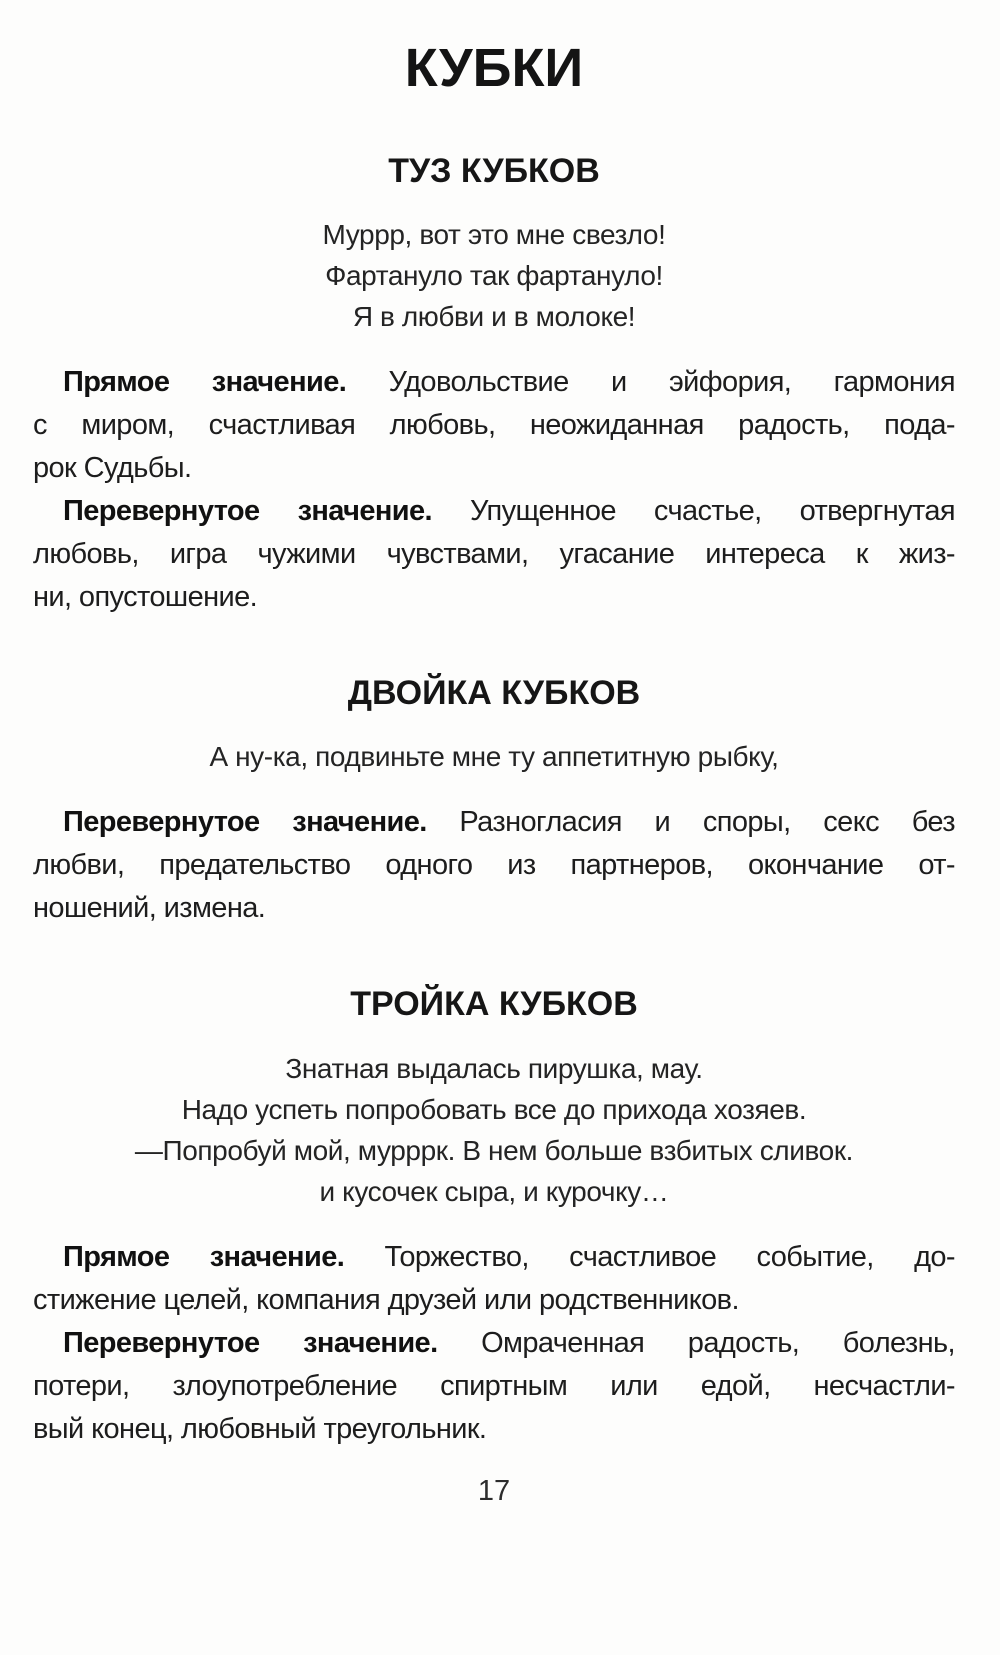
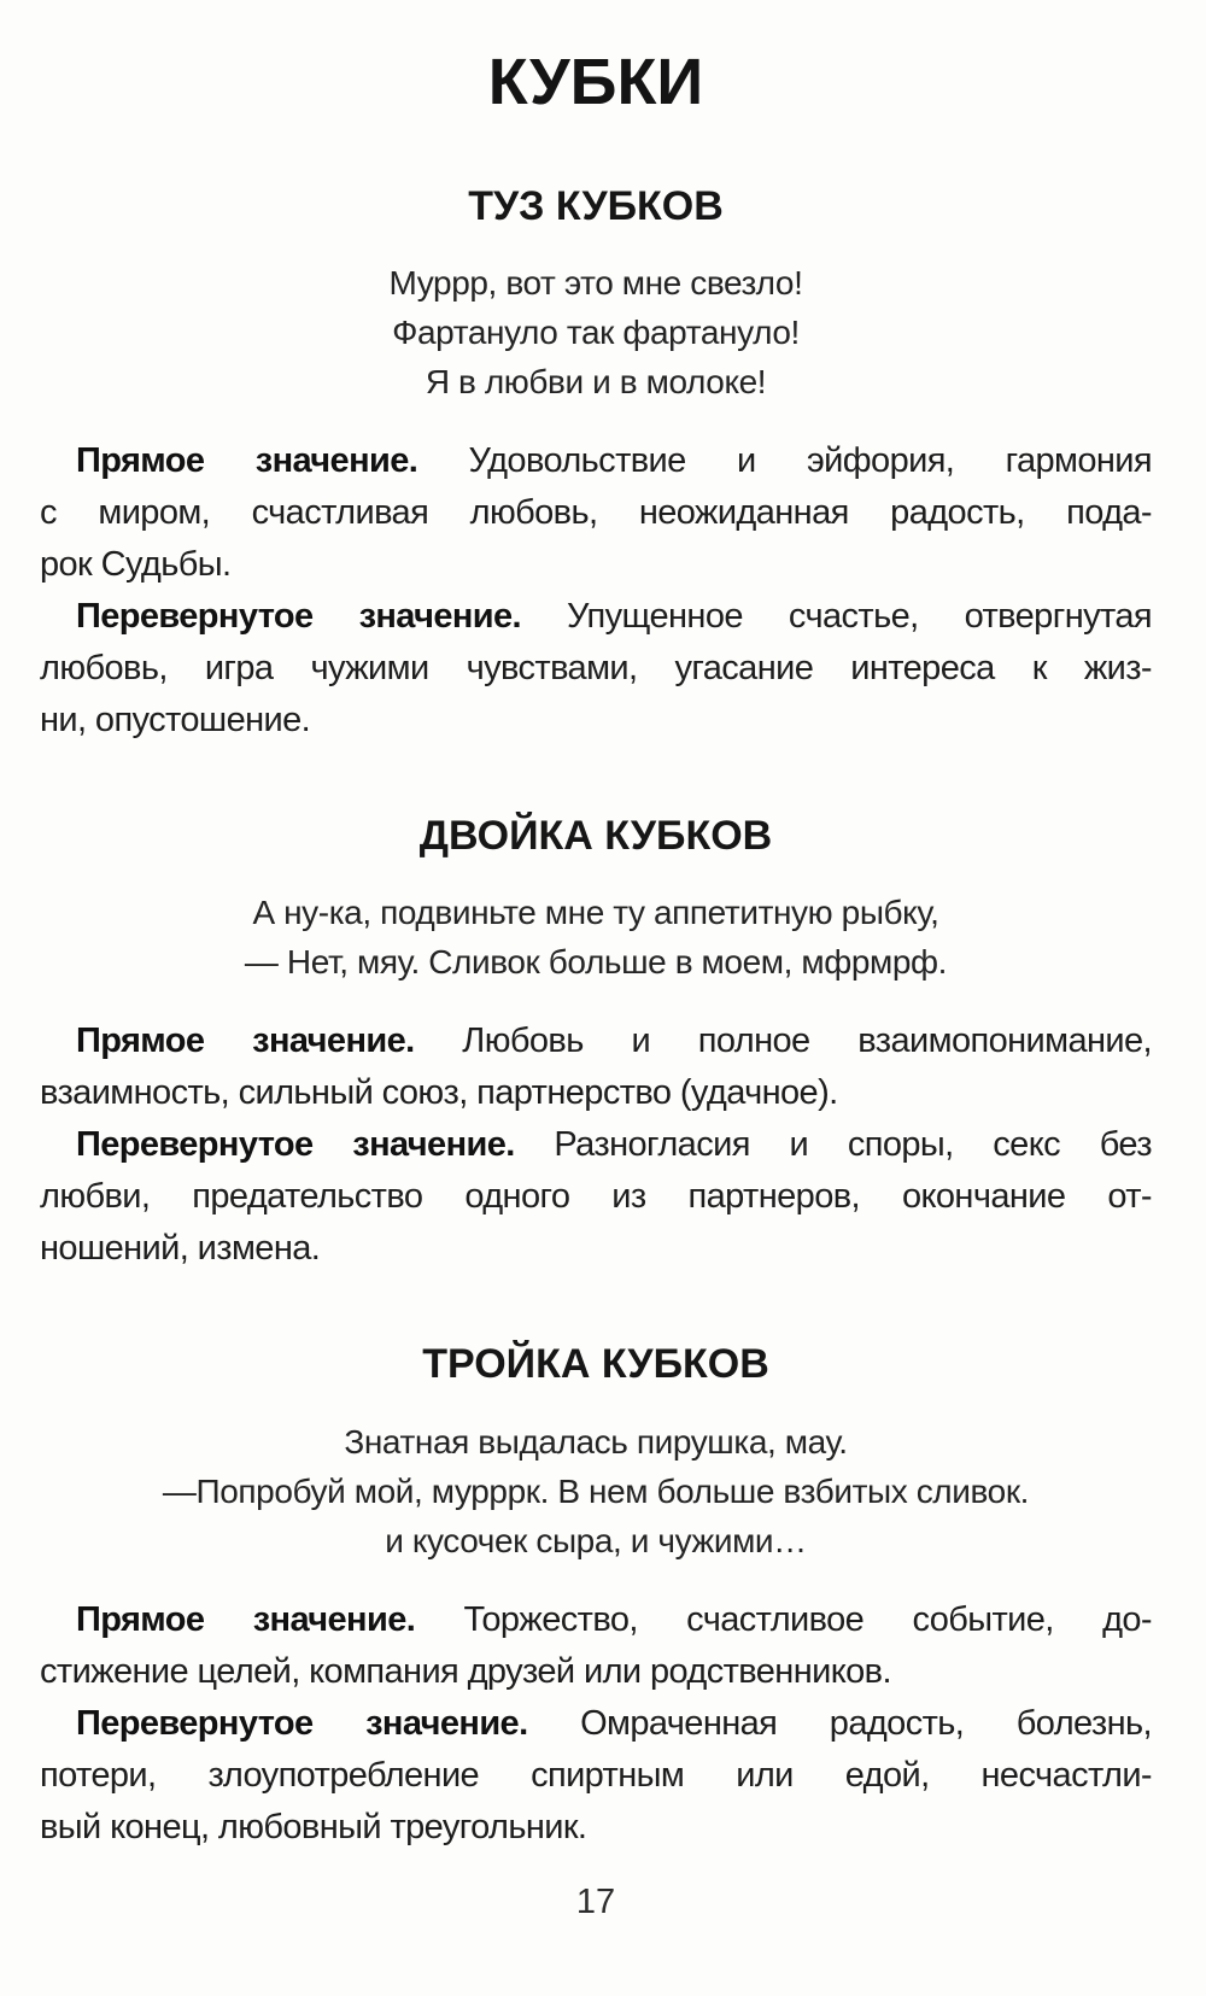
  КУБКИ
  ТУЗ КУБКОВ
  Муррр, вот это мне свезло!
  Фартануло так фартануло!
  Я в любви и в молоке!
  Прямое значение. Удовольствие и эйфория, гармония
  с миром, счастливая любовь, неожиданная радость, пода-
  рок Судьбы.
  Перевернутое значение. Упущенное счастье, отвергнутая
  любовь, игра чужими чувствами, угасание интереса к жиз-
  ни, опустошение.
  ДВОЙКА КУБКОВ
  А ну-ка, подвиньте мне ту аппетитную рыбку,
+ — Нет, мяу. Сливок больше в моем, мфрмрф.
+ Прямое значение. Любовь и полное взаимопонимание,
+ взаимность, сильный союз, партнерство (удачное).
  Перевернутое значение. Разногласия и споры, секс без
  любви, предательство одного из партнеров, окончание от-
  ношений, измена.
  ТРОЙКА КУБКОВ
  Знатная выдалась пирушка, мау.
- Надо успеть попробовать все до прихода хозяев.
  —Попробуй мой, мурррк. В нем больше взбитых сливок.
- и кусочек сыра, и курочку…
+ и кусочек сыра, и чужими…
  Прямое значение. Торжество, счастливое событие, до-
  стижение целей, компания друзей или родственников.
  Перевернутое значение. Омраченная радость, болезнь,
  потери, злоупотребление спиртным или едой, несчастли-
  вый конец, любовный треугольник.
  17
